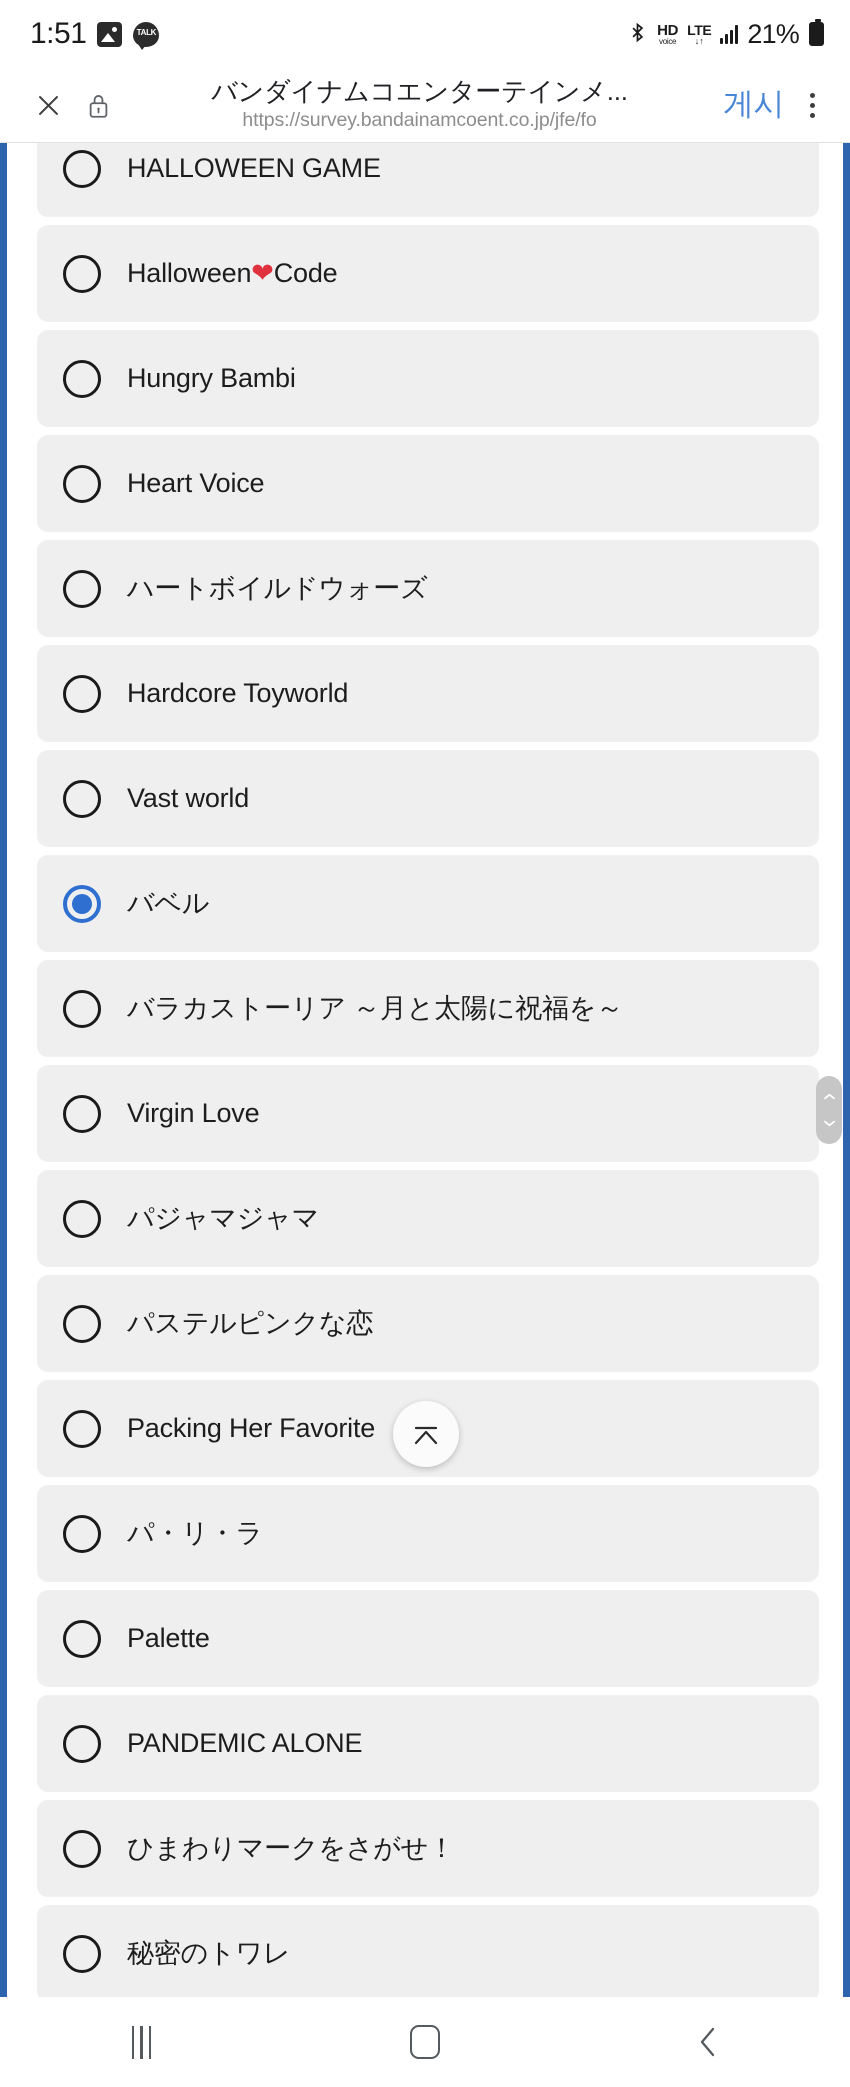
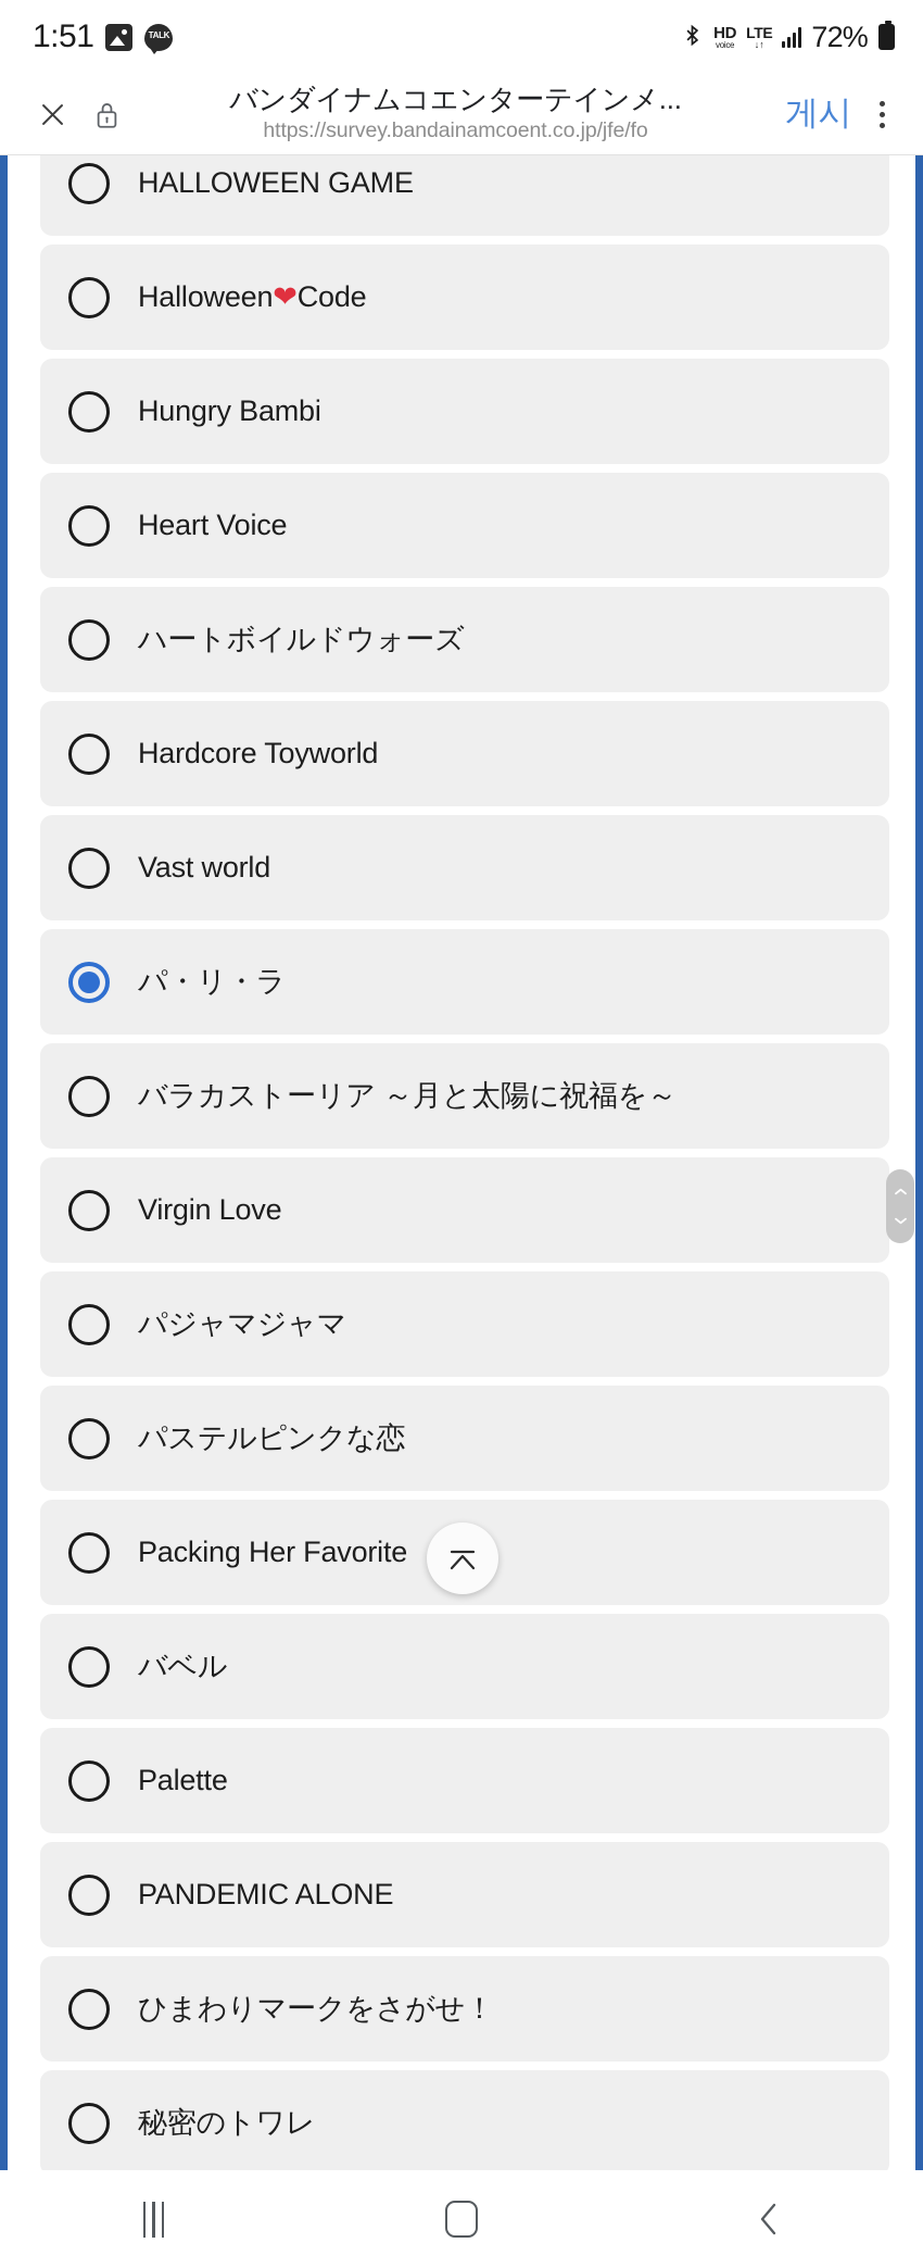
  1:51
  TALK
  HD
  voice
  LTE
  ↓↑
- 21%
+ 72%
  バンダイナムコエンターテインメ...
  https://survey.bandainamcoent.co.jp/jfe/fo
  게시
  HALLOWEEN GAME
  Halloween❤Code
  Hungry Bambi
  Heart Voice
  ハートボイルドウォーズ
  Hardcore Toyworld
  Vast world
- バベル
+ パ・リ・ラ
  バラカストーリア ～月と太陽に祝福を～
  Virgin Love
  パジャマジャマ
  パステルピンクな恋
  Packing Her Favorite
- パ・リ・ラ
+ バベル
  Palette
  PANDEMIC ALONE
  ひまわりマークをさがせ！
  秘密のトワレ
